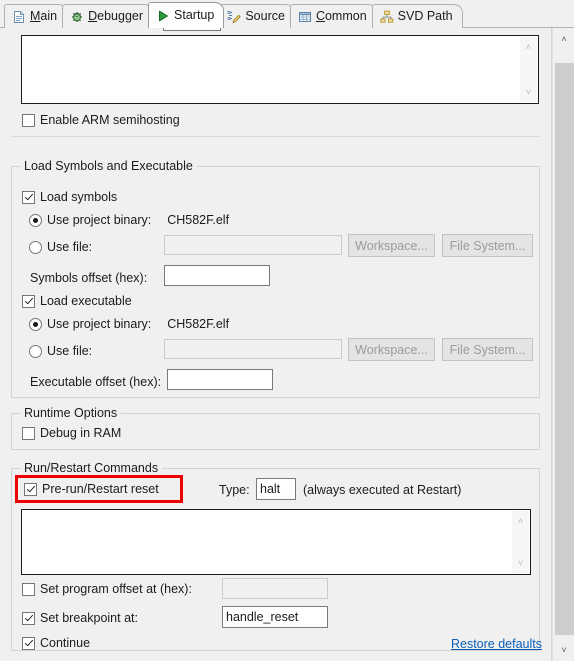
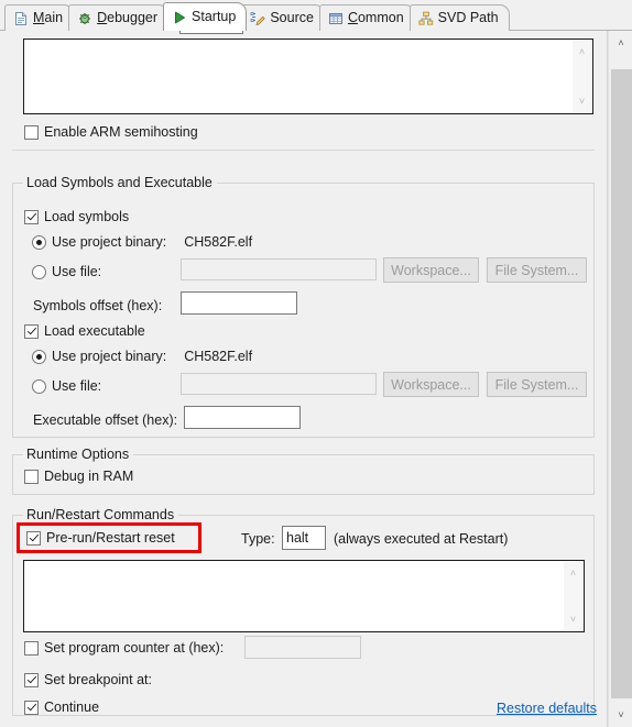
  Main
  Debugger
  Startup
  Source
  Common
  SVD Path
  ˄
  ˅
  Enable ARM semihosting
  Load Symbols and Executable
  Load symbols
  Use project binary:
  CH582F.elf
  Use file:
  Workspace...
  File System...
  Symbols offset (hex):
  Load executable
  Use project binary:
  CH582F.elf
  Use file:
  Workspace...
  File System...
  Executable offset (hex):
  Runtime Options
  Debug in RAM
  Run/Restart Commands
  Pre-run/Restart reset
  Type:
  halt
  (always executed at Restart)
  ˄
  ˅
- Set program offset at (hex):
+ Set program counter at (hex):
  Set breakpoint at:
- handle_reset
  Continue
  Restore defaults
  ˄
  ˅
